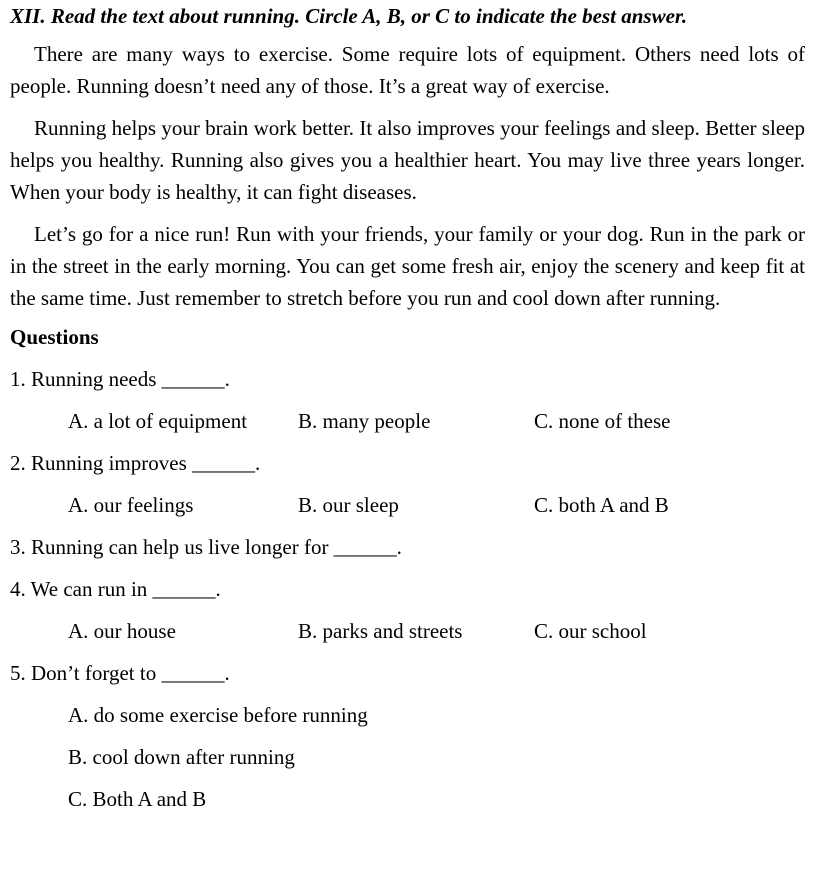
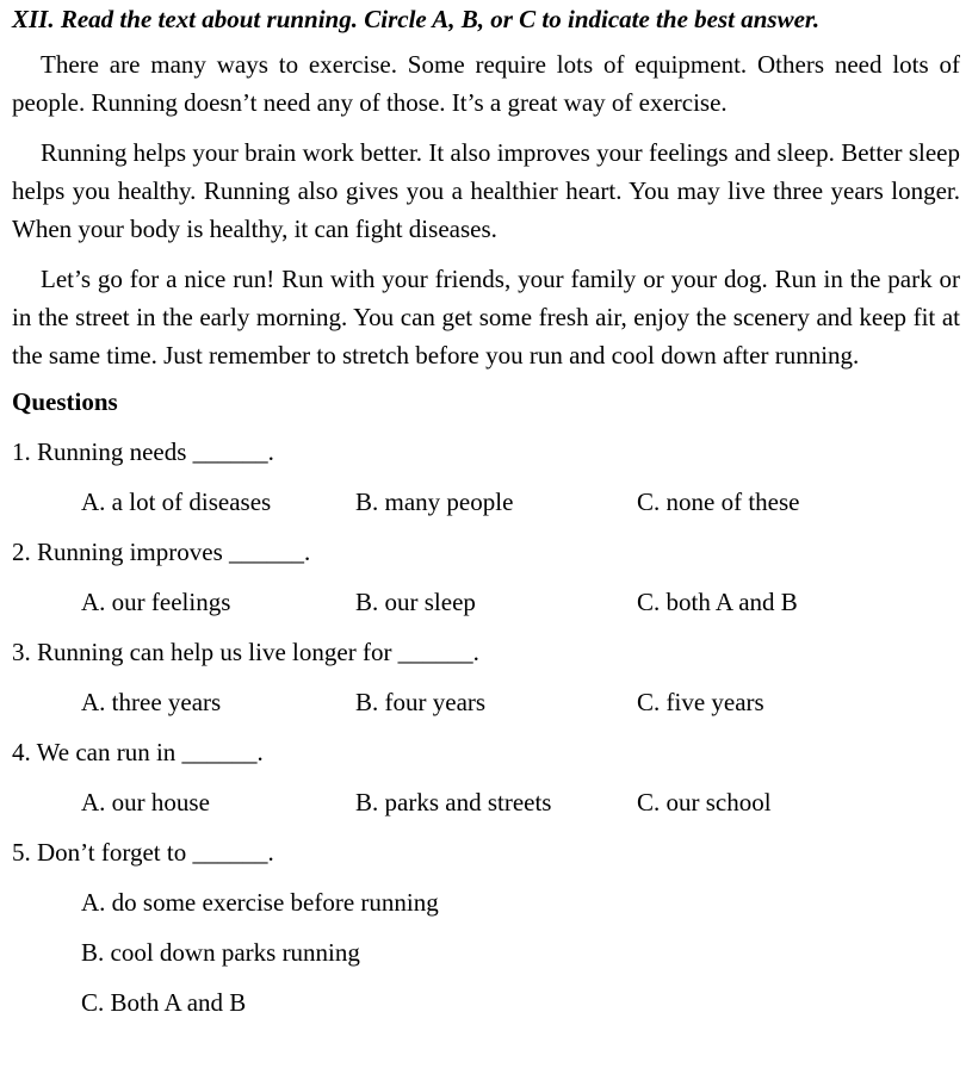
  XII. Read the text about running. Circle A, B, or C to indicate the best answer.
  There are many ways to exercise. Some require lots of equipment. Others need lots of people. Running doesn’t need any of those. It’s a great way of exercise.
  Running helps your brain work better. It also improves your feelings and sleep. Better sleep helps you healthy. Running also gives you a healthier heart. You may live three years longer. When your body is healthy, it can fight diseases.
  Let’s go for a nice run! Run with your friends, your family or your dog. Run in the park or in the street in the early morning. You can get some fresh air, enjoy the scenery and keep fit at the same time. Just remember to stretch before you run and cool down after running.
  Questions
  1. Running needs ______.
- A. a lot of equipment
+ A. a lot of diseases
  B. many people
  C. none of these
  2. Running improves ______.
  A. our feelings
  B. our sleep
  C. both A and B
  3. Running can help us live longer for ______.
+ A. three years
+ B. four years
+ C. five years
  4. We can run in ______.
  A. our house
  B. parks and streets
  C. our school
  5. Don’t forget to ______.
  A. do some exercise before running
- B. cool down after running
+ B. cool down parks running
  C. Both A and B
